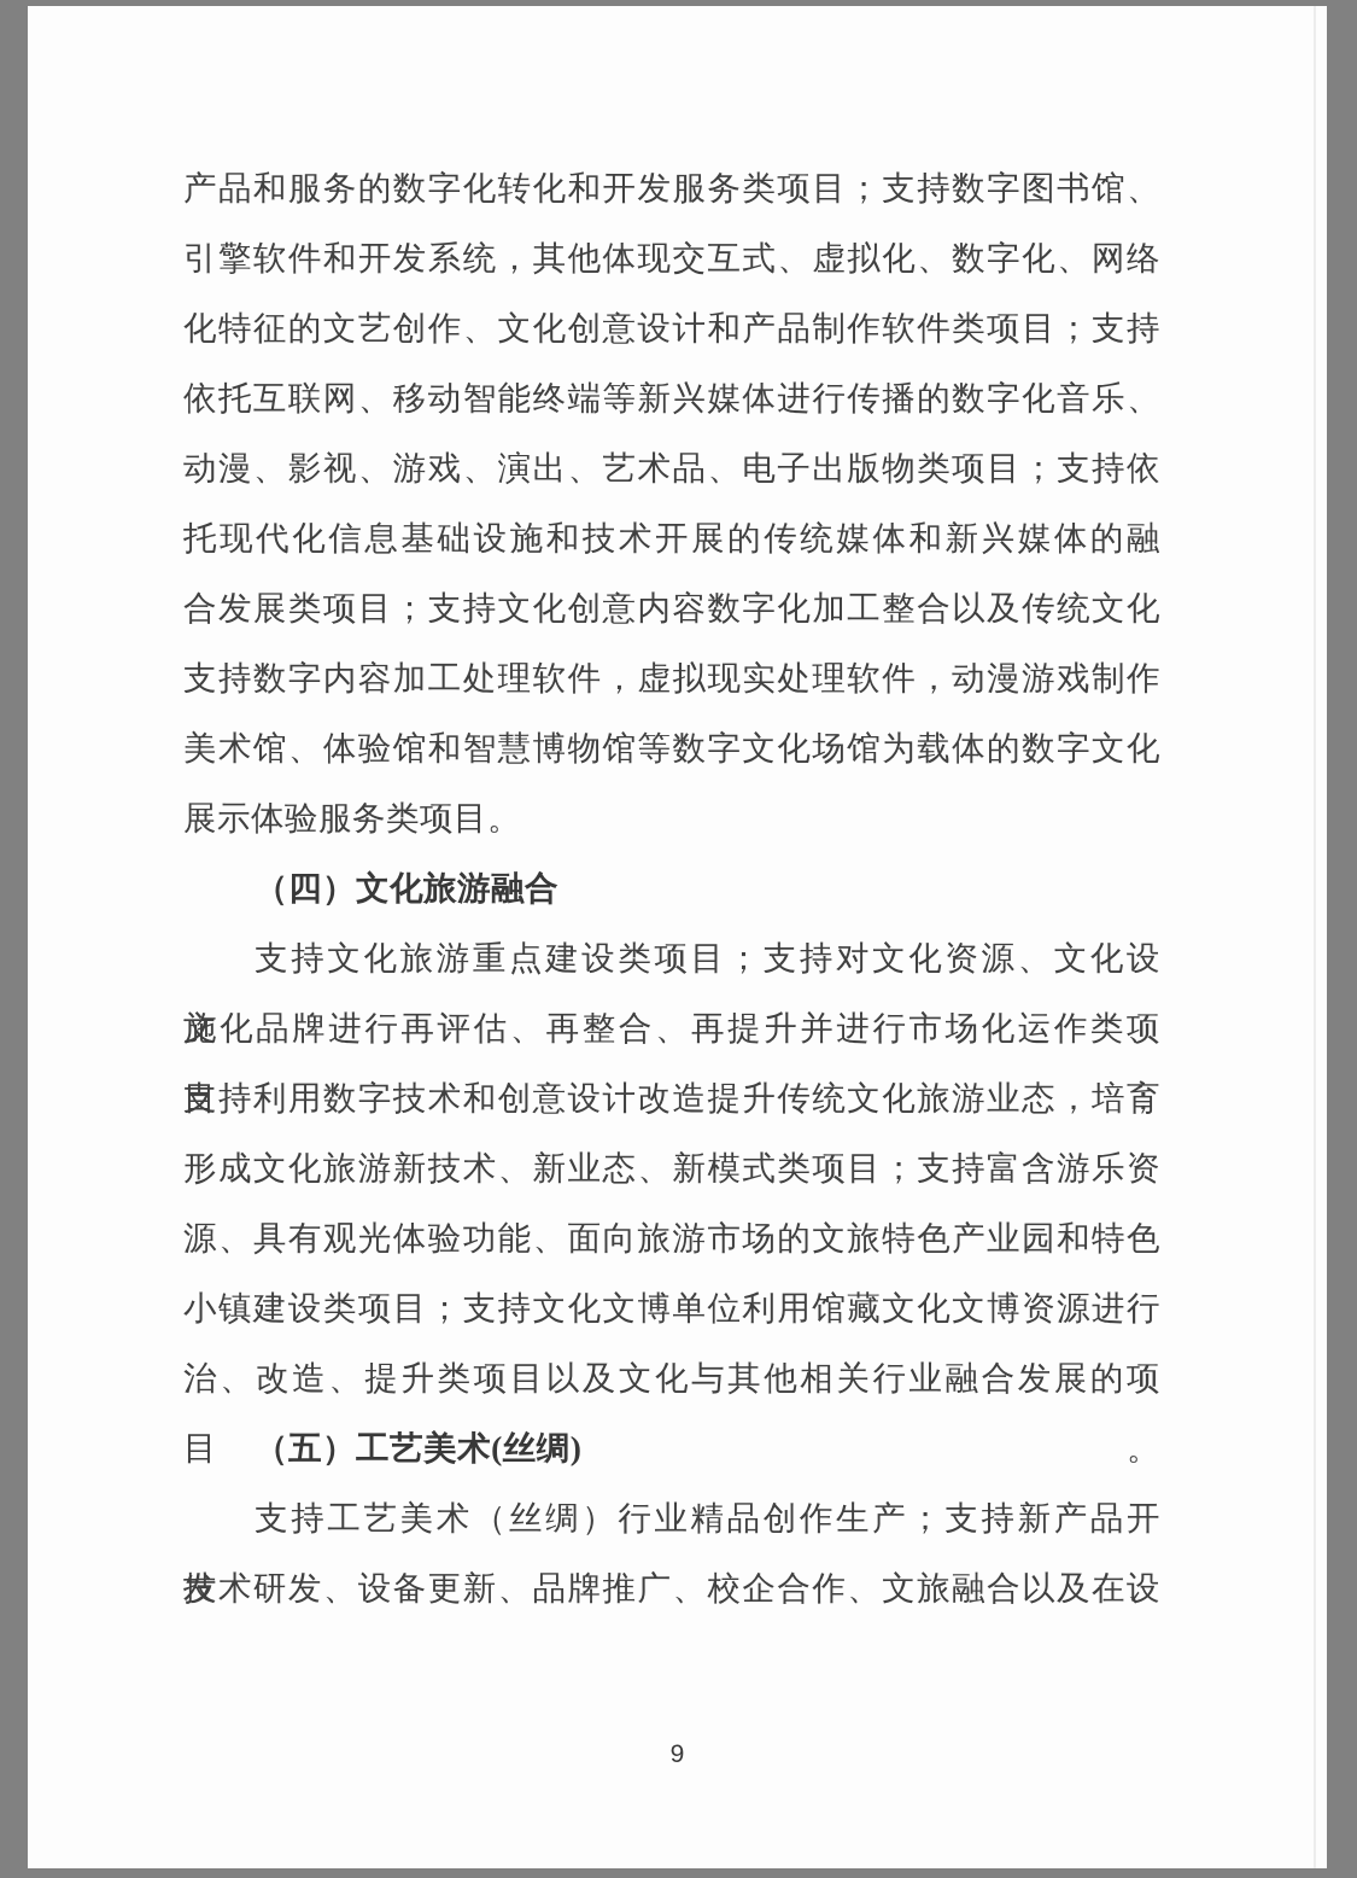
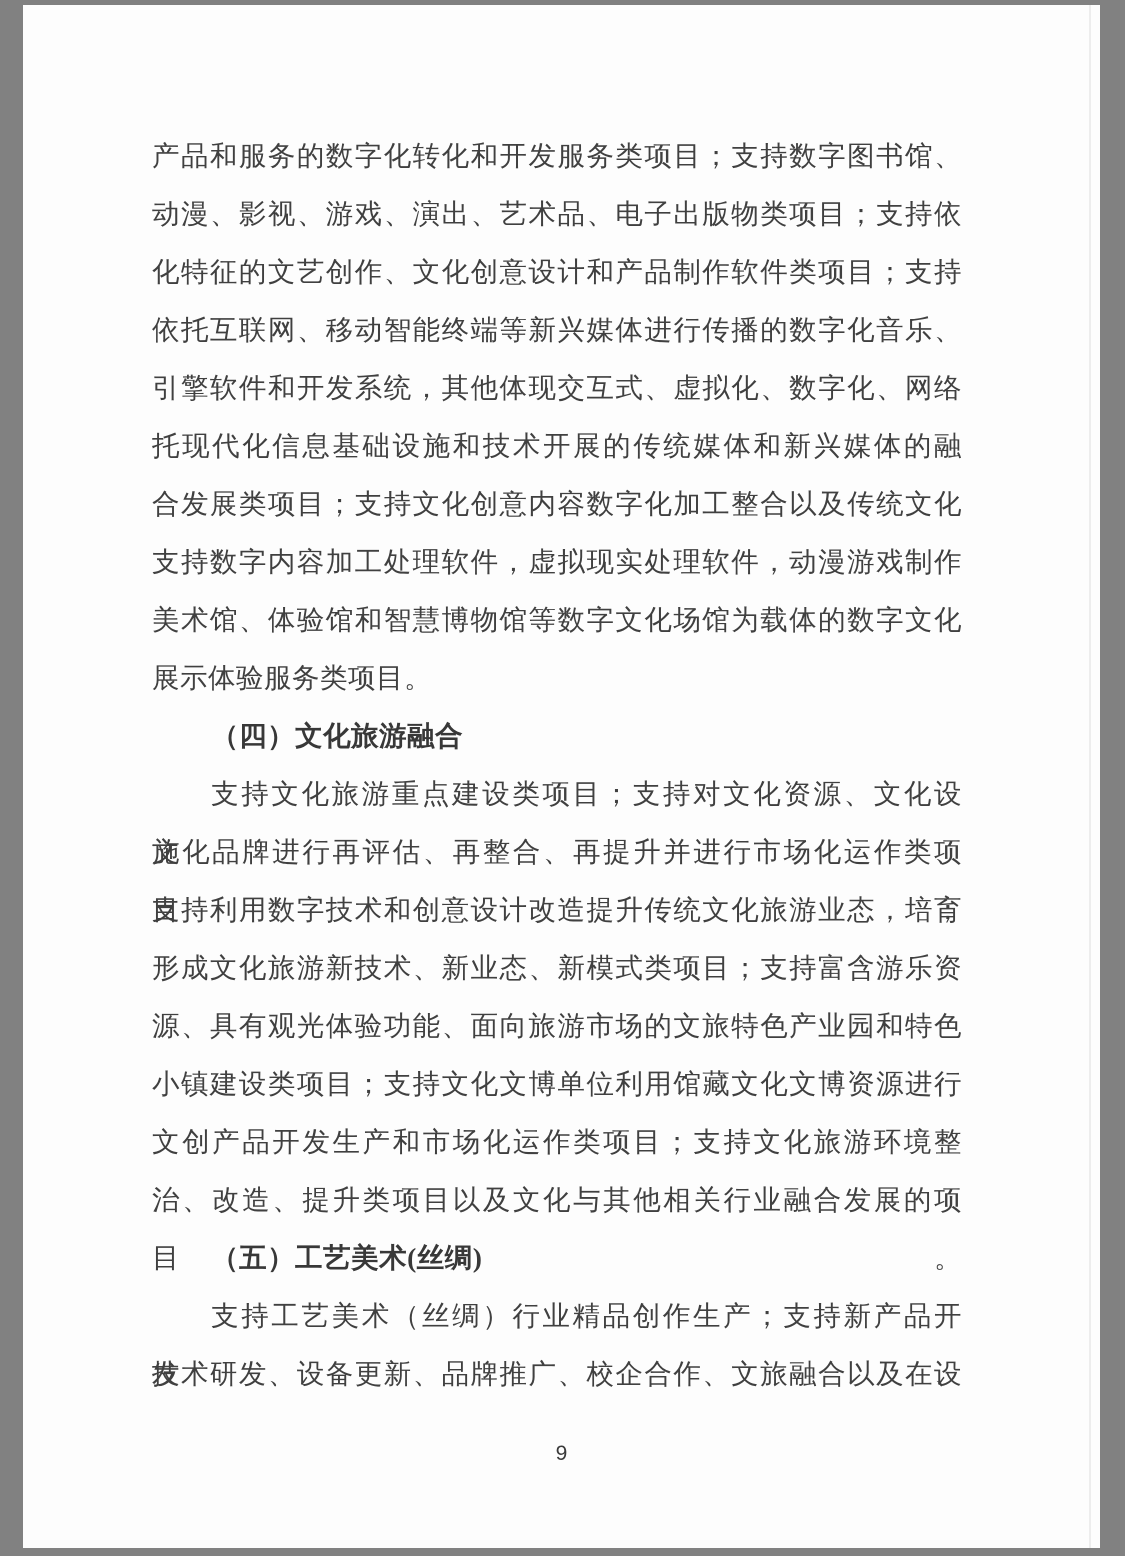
  产品和服务的数字化转化和开发服务类项目；支持数字图书馆、
- 引擎软件和开发系统，其他体现交互式、虚拟化、数字化、网络
+ 动漫、影视、游戏、演出、艺术品、电子出版物类项目；支持依
  化特征的文艺创作、文化创意设计和产品制作软件类项目；支持
  依托互联网、移动智能终端等新兴媒体进行传播的数字化音乐、
- 动漫、影视、游戏、演出、艺术品、电子出版物类项目；支持依
+ 引擎软件和开发系统，其他体现交互式、虚拟化、数字化、网络
  托现代化信息基础设施和技术开展的传统媒体和新兴媒体的融
  合发展类项目；支持文化创意内容数字化加工整合以及传统文化
  支持数字内容加工处理软件，虚拟现实处理软件，动漫游戏制作
  美术馆、体验馆和智慧博物馆等数字文化场馆为载体的数字文化
  展示体验服务类项目。
  （四）文化旅游融合
  支持文化旅游重点建设类项目；支持对文化资源、文化设施、
  文化品牌进行再评估、再整合、再提升并进行市场化运作类项目；
  支持利用数字技术和创意设计改造提升传统文化旅游业态，培育
  形成文化旅游新技术、新业态、新模式类项目；支持富含游乐资
  源、具有观光体验功能、面向旅游市场的文旅特色产业园和特色
  小镇建设类项目；支持文化文博单位利用馆藏文化文博资源进行
+ 文创产品开发生产和市场化运作类项目；支持文化旅游环境整
  治、改造、提升类项目以及文化与其他相关行业融合发展的项目。
  （五）工艺美术(丝绸)
  支持工艺美术（丝绸）行业精品创作生产；支持新产品开发、
  技术研发、设备更新、品牌推广、校企合作、文旅融合以及在设
  9
